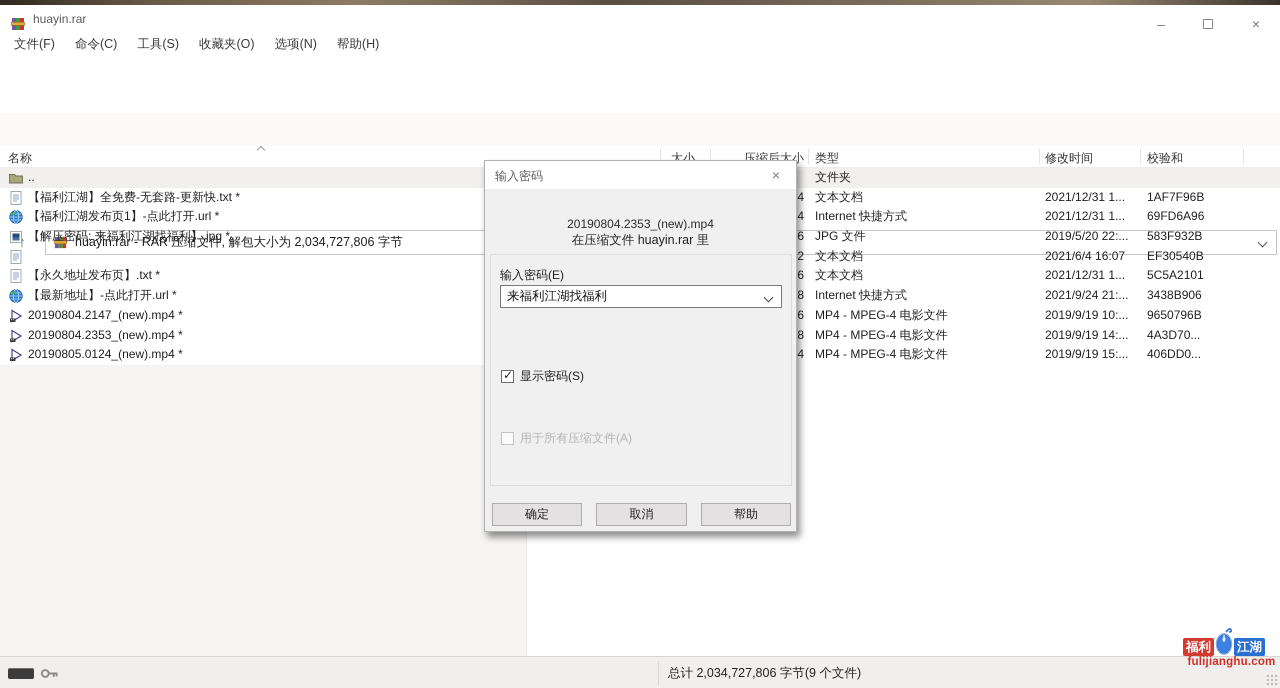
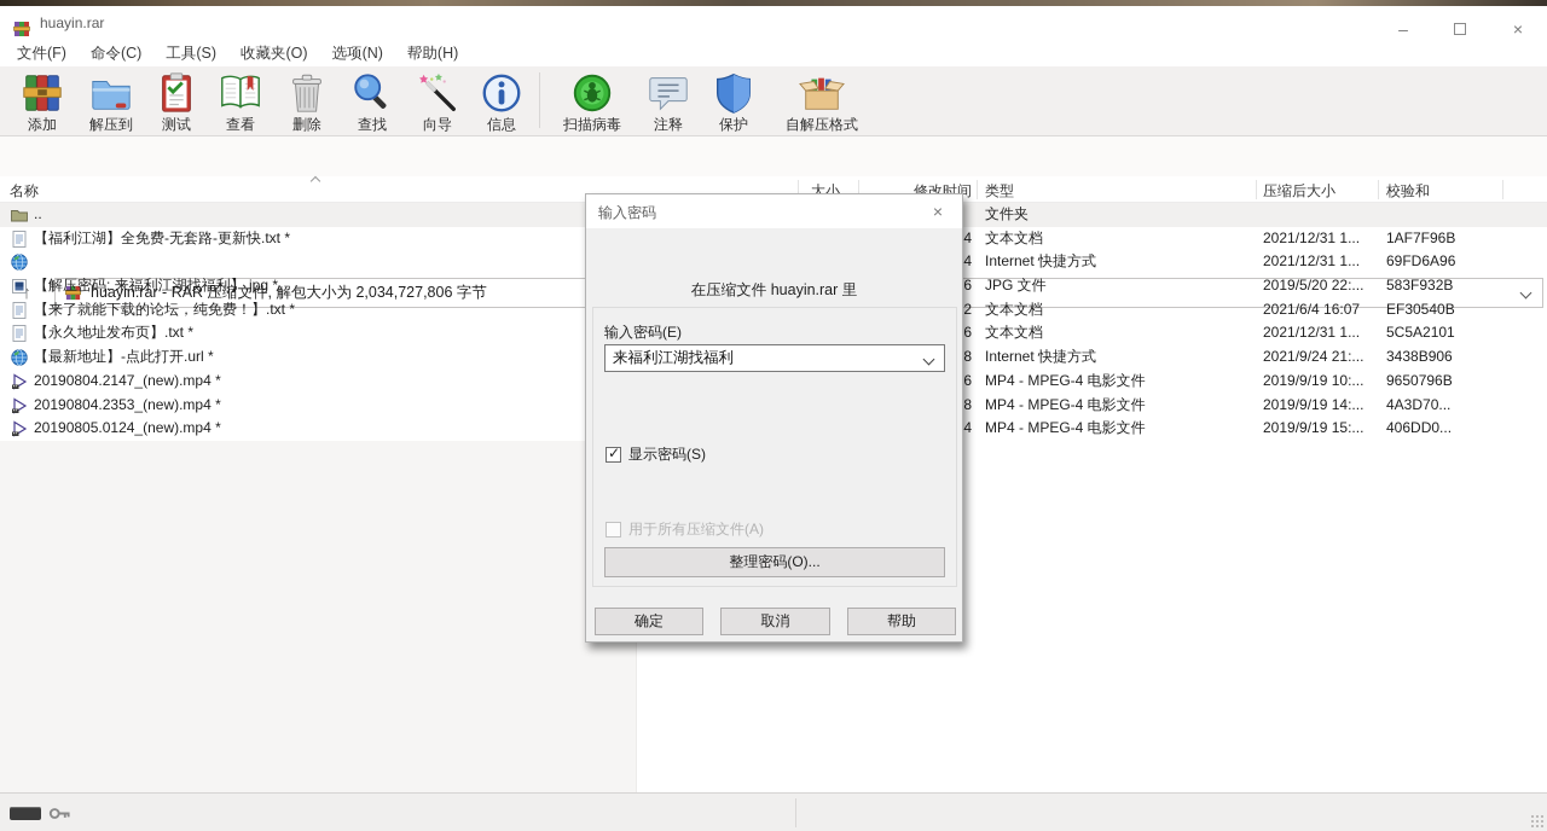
  huayin.rar
  –
  ×
  文件(F)
  命令(C)
  工具(S)
  收藏夹(O)
  选项(N)
  帮助(H)
+ 添加
+ 解压到
+ 测试
+ 查看
+ 删除
+ 查找
+ 向导
+ 信息
+ 扫描病毒
+ 注释
+ 保护
+ 自解压格式
  ↑
  huayin.rar - RAR 压缩文件, 解包大小为 2,034,727,806 字节
  名称
  大小
- 压缩后大小
+ 修改时间
  类型
- 修改时间
+ 压缩后大小
  校验和
  ..
  文件夹
  【福利江湖】全免费-无套路-更新快.txt *
  4
  文本文档
  2021/12/31 1...
  1AF7F96B
- 【福利江湖发布页1】-点此打开.url *
  4
  Internet 快捷方式
  2021/12/31 1...
  69FD6A96
  【解压密码: 来福利江湖找福利】.jpg *
  6
  JPG 文件
  2019/5/20 22:...
  583F932B
+ 【来了就能下载的论坛，纯免费！】.txt *
  2
  文本文档
  2021/6/4 16:07
  EF30540B
  【永久地址发布页】.txt *
  6
  文本文档
  2021/12/31 1...
  5C5A2101
  【最新地址】-点此打开.url *
  8
  Internet 快捷方式
  2021/9/24 21:...
  3438B906
  20190804.2147_(new).mp4 *
  6
  MP4 - MPEG-4 电影文件
  2019/9/19 10:...
  9650796B
  20190804.2353_(new).mp4 *
  8
  MP4 - MPEG-4 电影文件
  2019/9/19 14:...
  4A3D70...
  20190805.0124_(new).mp4 *
  4
  MP4 - MPEG-4 电影文件
  2019/9/19 15:...
  406DD0...
- 总计 2,034,727,806 字节(9 个文件)
  输入密码
  ×
- 20190804.2353_(new).mp4
  在压缩文件 huayin.rar 里
  输入密码(E)
  来福利江湖找福利
  ✓
  显示密码(S)
  用于所有压缩文件(A)
+ 整理密码(O)...
  确定
  取消
  帮助
- 福利
- 江湖
- fulijianghu.com
